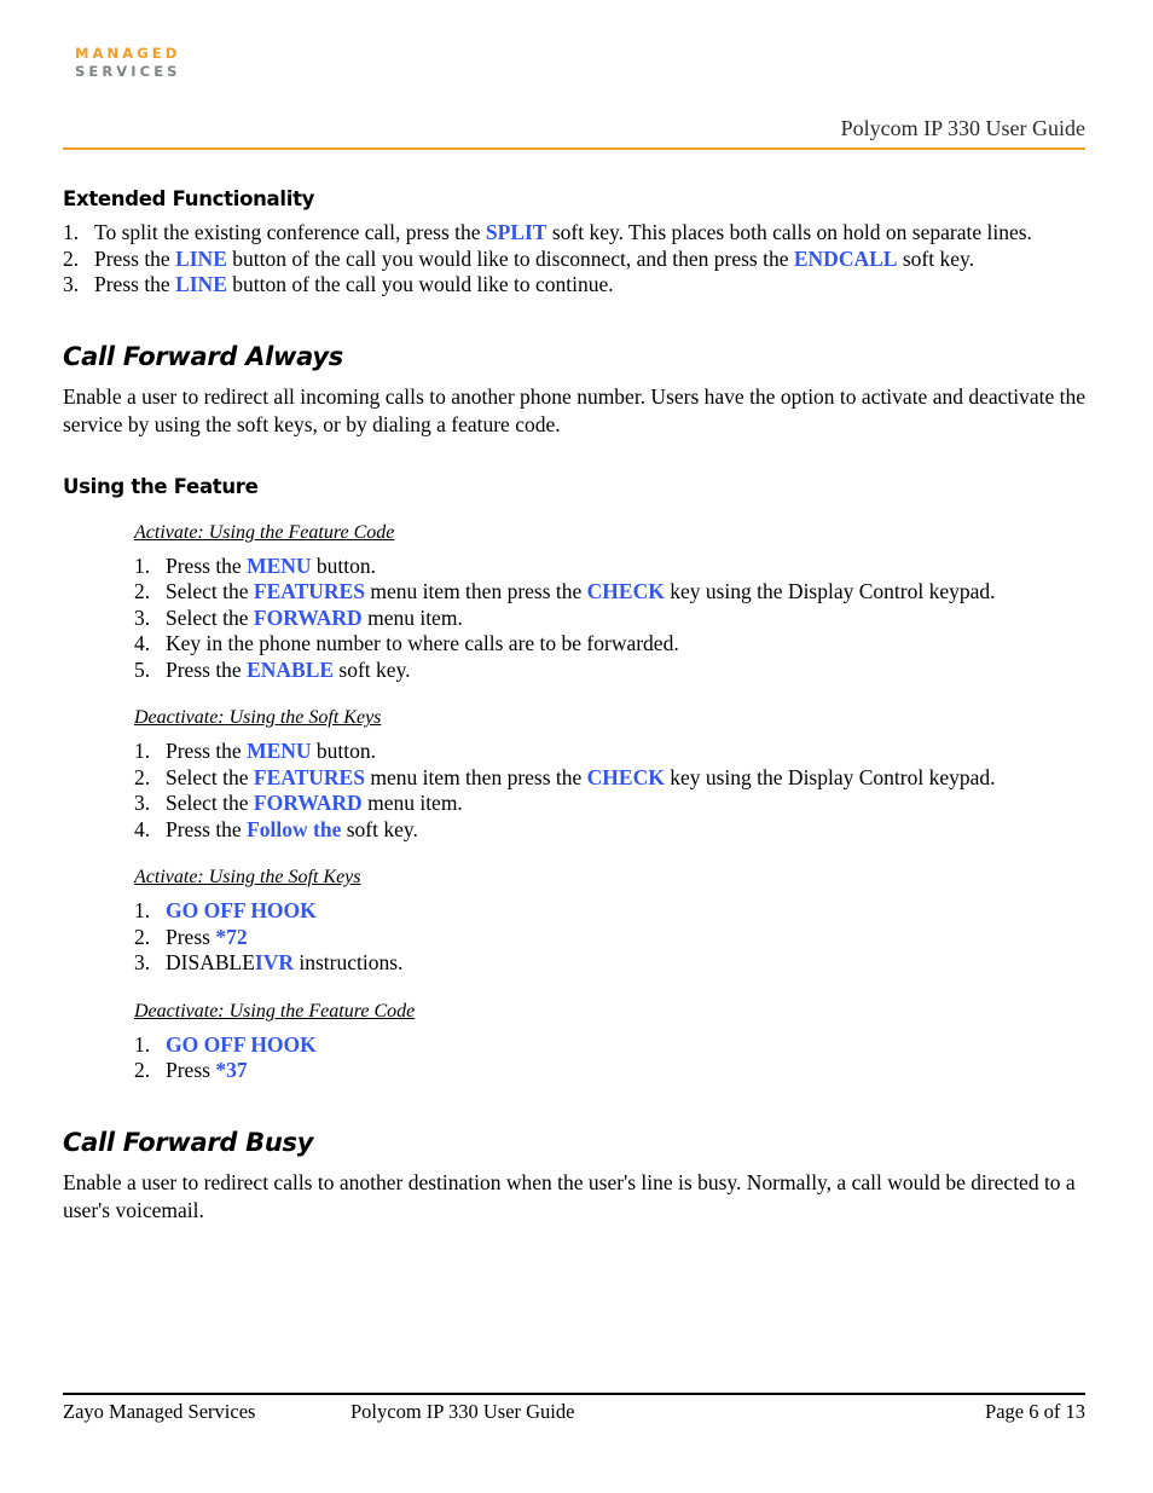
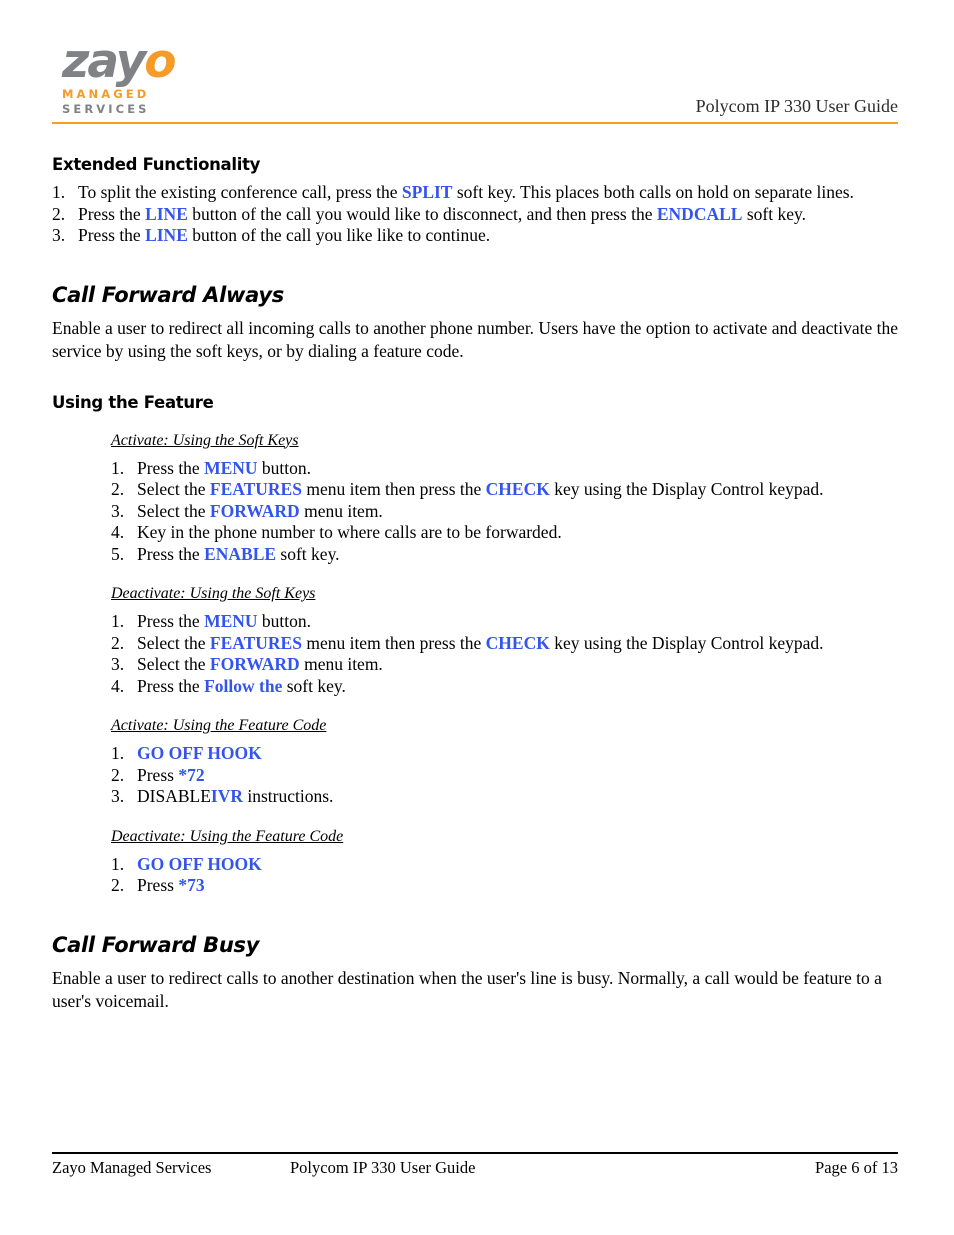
+ zayo
  MANAGED
  SERVICES
  Polycom IP 330 User Guide
  Extended Functionality
  1.
  To split the existing conference call, press the SPLIT soft key. This places both calls on hold on separate lines.
  2.
  Press the LINE button of the call you would like to disconnect, and then press the ENDCALL soft key.
  3.
- Press the LINE button of the call you would like to continue.
+ Press the LINE button of the call you like like to continue.
  Call Forward Always
  Enable a user to redirect all incoming calls to another phone number. Users have the option to activate and deactivate the service by using the soft keys, or by dialing a feature code.
  Using the Feature
- Activate: Using the Feature Code
+ Activate: Using the Soft Keys
  1.
  Press the MENU button.
  2.
  Select the FEATURES menu item then press the CHECK key using the Display Control keypad.
  3.
  Select the FORWARD menu item.
  4.
  Key in the phone number to where calls are to be forwarded.
  5.
  Press the ENABLE soft key.
  Deactivate: Using the Soft Keys
  1.
  Press the MENU button.
  2.
  Select the FEATURES menu item then press the CHECK key using the Display Control keypad.
  3.
  Select the FORWARD menu item.
  4.
  Press the Follow the soft key.
- Activate: Using the Soft Keys
+ Activate: Using the Feature Code
  1.
  GO OFF HOOK
  2.
  Press *72
  3.
  DISABLEIVR instructions.
  Deactivate: Using the Feature Code
  1.
  GO OFF HOOK
  2.
- Press *37
+ Press *73
  Call Forward Busy
- Enable a user to redirect calls to another destination when the user's line is busy. Normally, a call would be directed to a user's voicemail.
+ Enable a user to redirect calls to another destination when the user's line is busy. Normally, a call would be feature to a user's voicemail.
  Zayo Managed Services
  Polycom IP 330 User Guide
  Page 6 of 13
